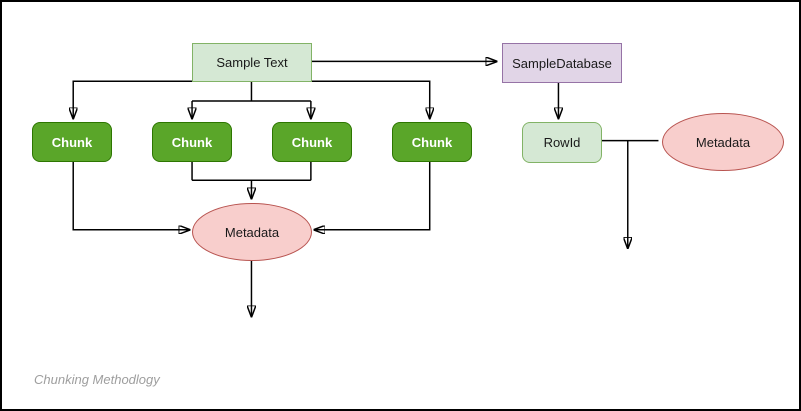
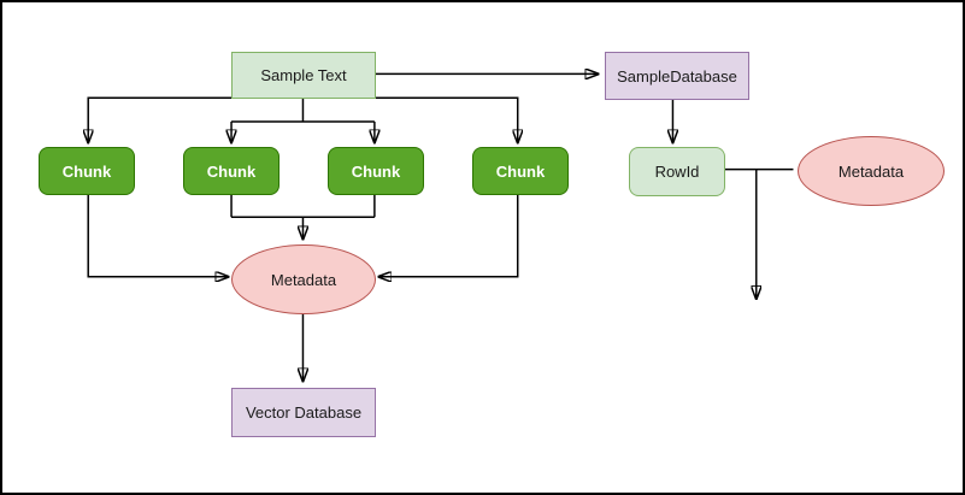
  Sample Text
  Chunk
  Chunk
  Chunk
  Chunk
  Metadata
+ Vector Database
  SampleDatabase
  RowId
  Metadata
- Chunking Methodlogy
